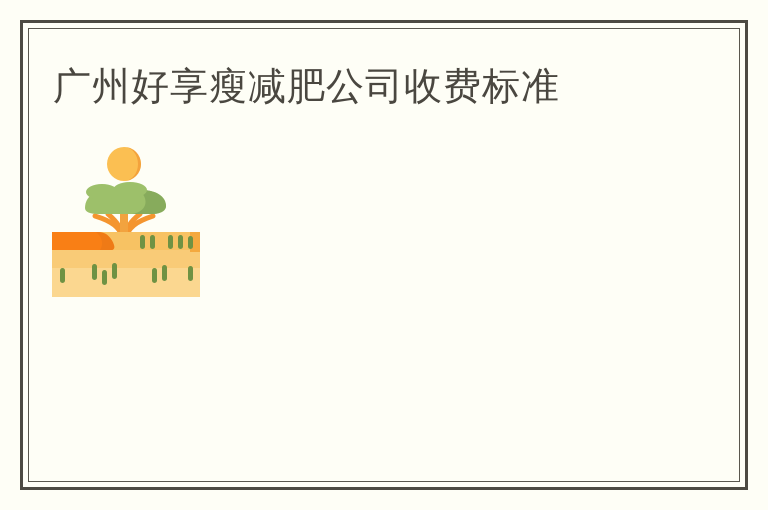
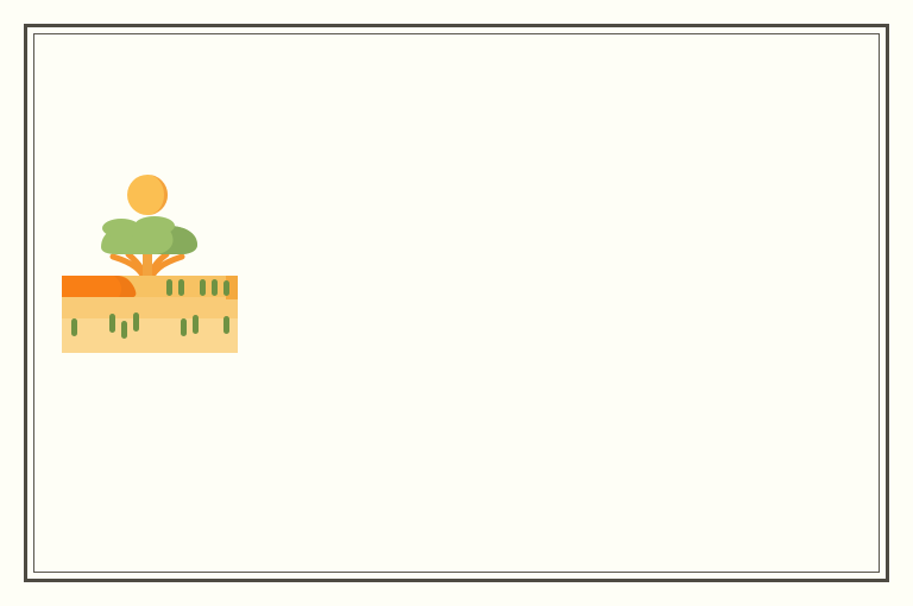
- 广州好享瘦减肥公司收费标准
